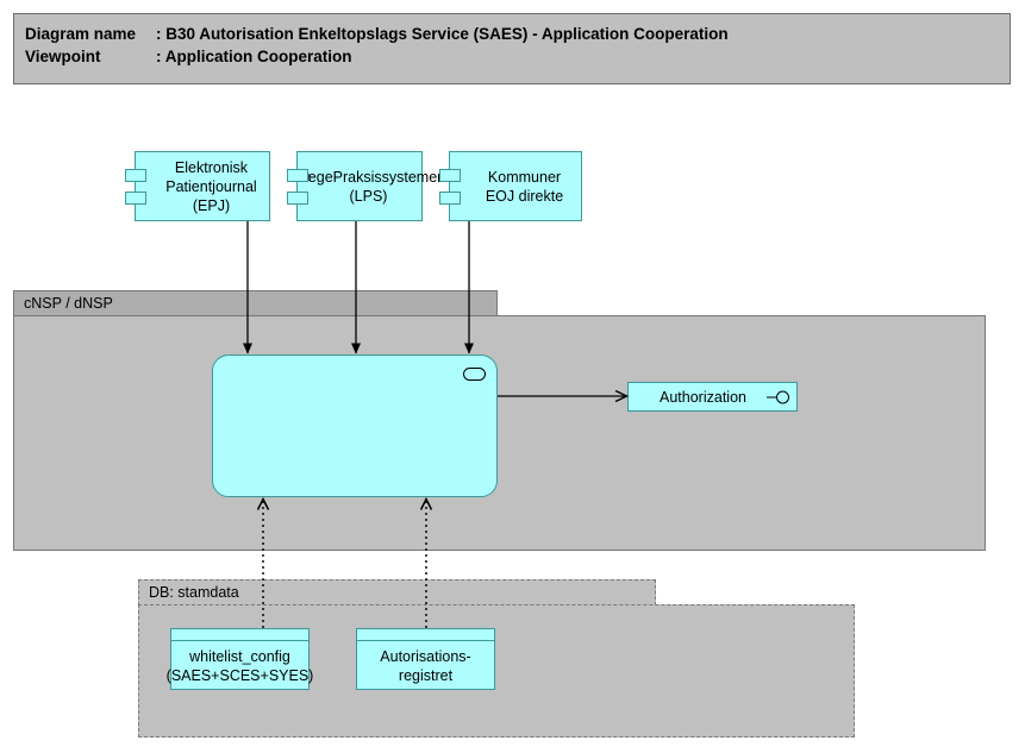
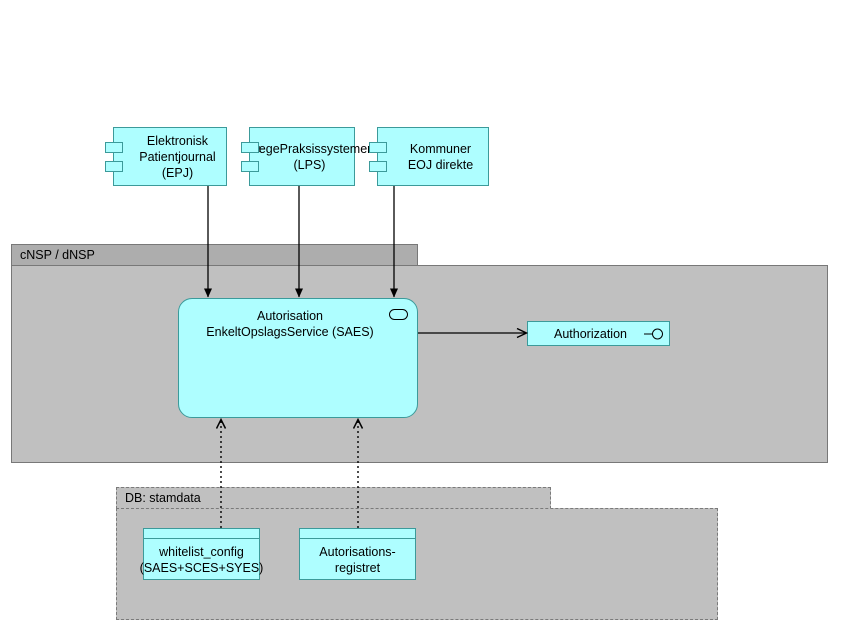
- Diagram name : B30 Autorisation Enkeltopslags Service (SAES) - Application Cooperation
- Viewpoint : Application Cooperation
  cNSP / dNSP
  DB: stamdata
  Elektronisk Patientjournal (EPJ)
  ægePraksissysteme (LPS)
  Kommuner EOJ direkte
+ Autorisation EnkeltOpslagsService (SAES)
  Authorization
  whitelist_config SAES+SCES+SYES
  Autorisations-registret
